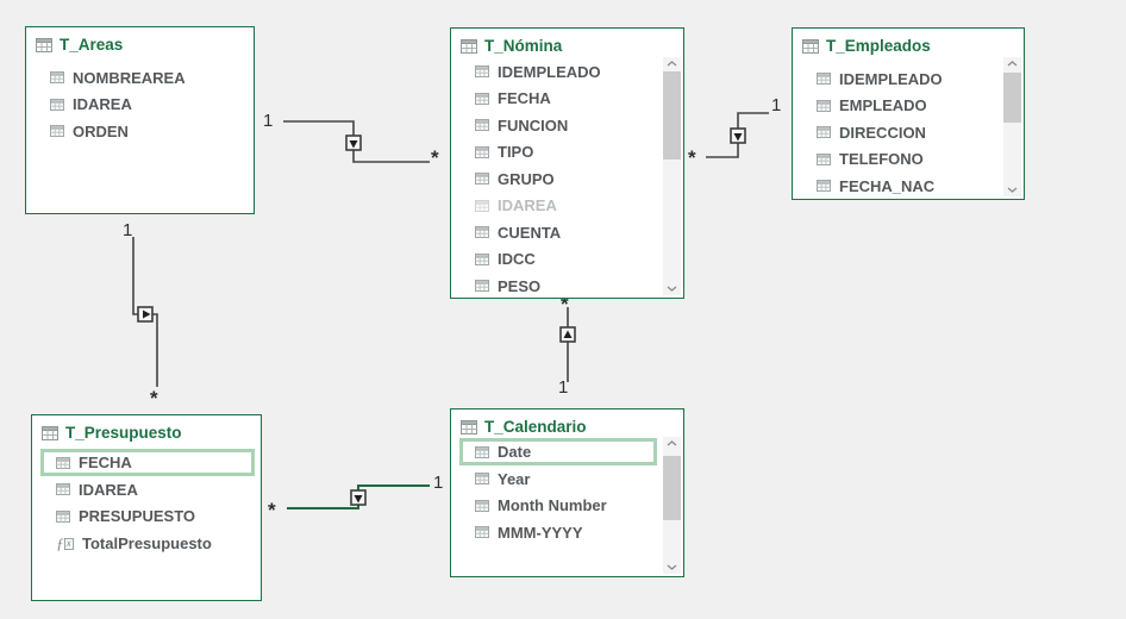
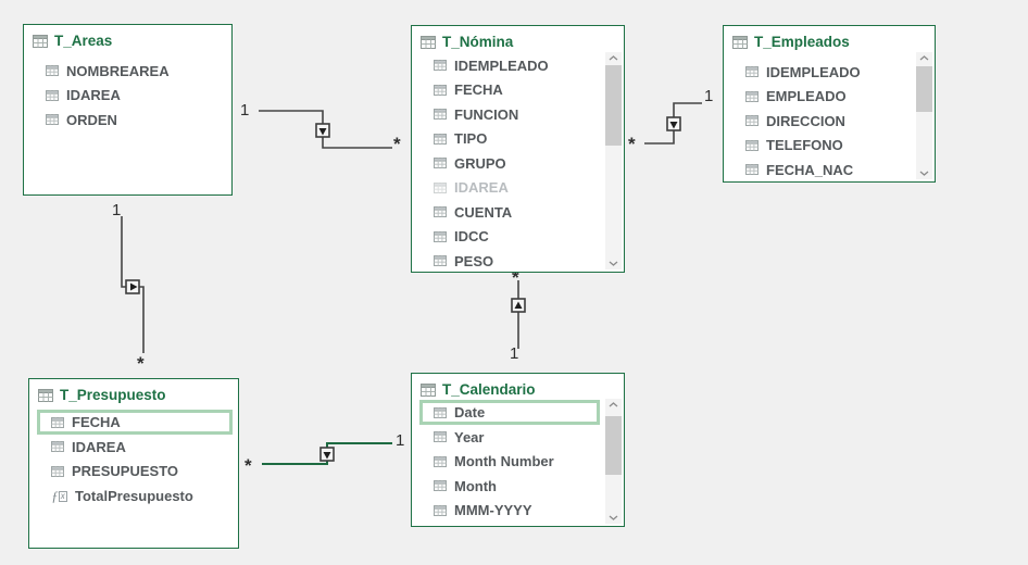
  1
  *
  1
  *
  1
  *
  *
  1
  1
  *
  T_Areas
  NOMBREAREA
  IDAREA
  ORDEN
  T_Nómina
  IDEMPLEADO
  FECHA
  FUNCION
  TIPO
  GRUPO
  IDAREA
  CUENTA
  IDCC
  PESO
  T_Empleados
  IDEMPLEADO
  EMPLEADO
  DIRECCION
  TELEFONO
  FECHA_NAC
  T_Presupuesto
  FECHA
  IDAREA
  PRESUPUESTO
  ƒ
  x
  TotalPresupuesto
  T_Calendario
  Date
  Year
  Month Number
+ Month
  MMM-YYYY
